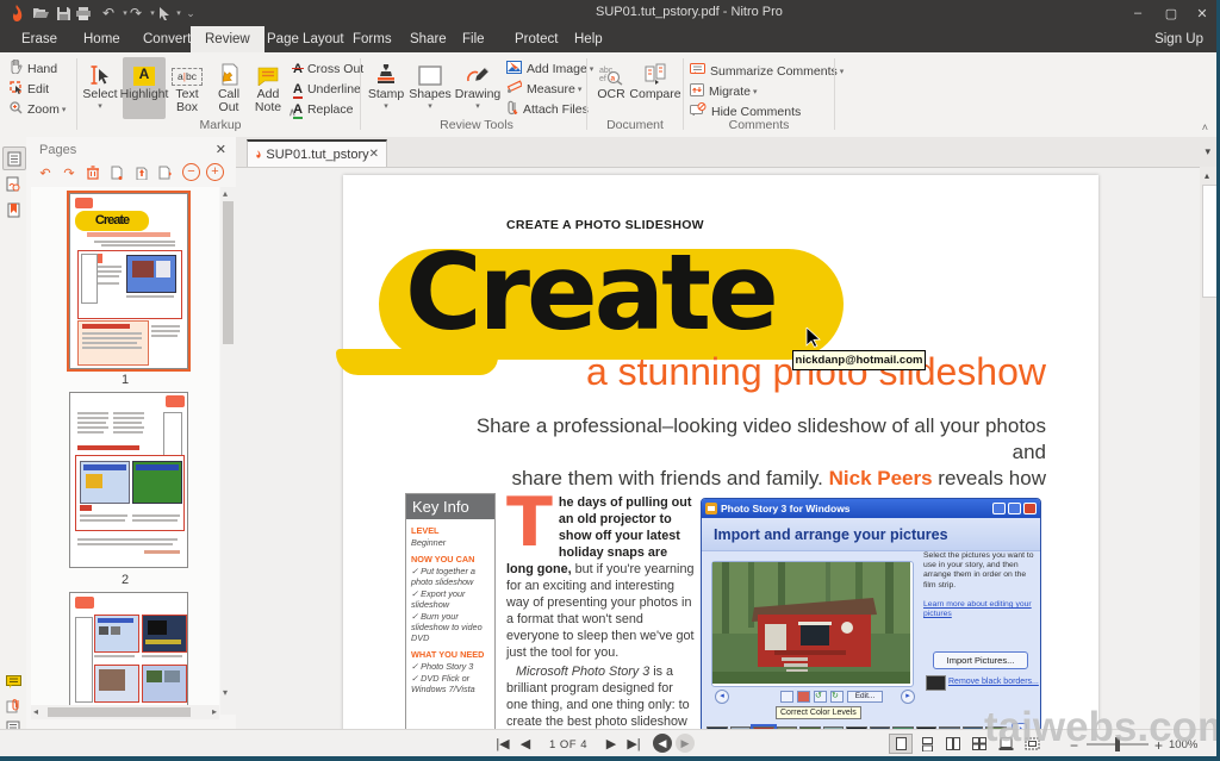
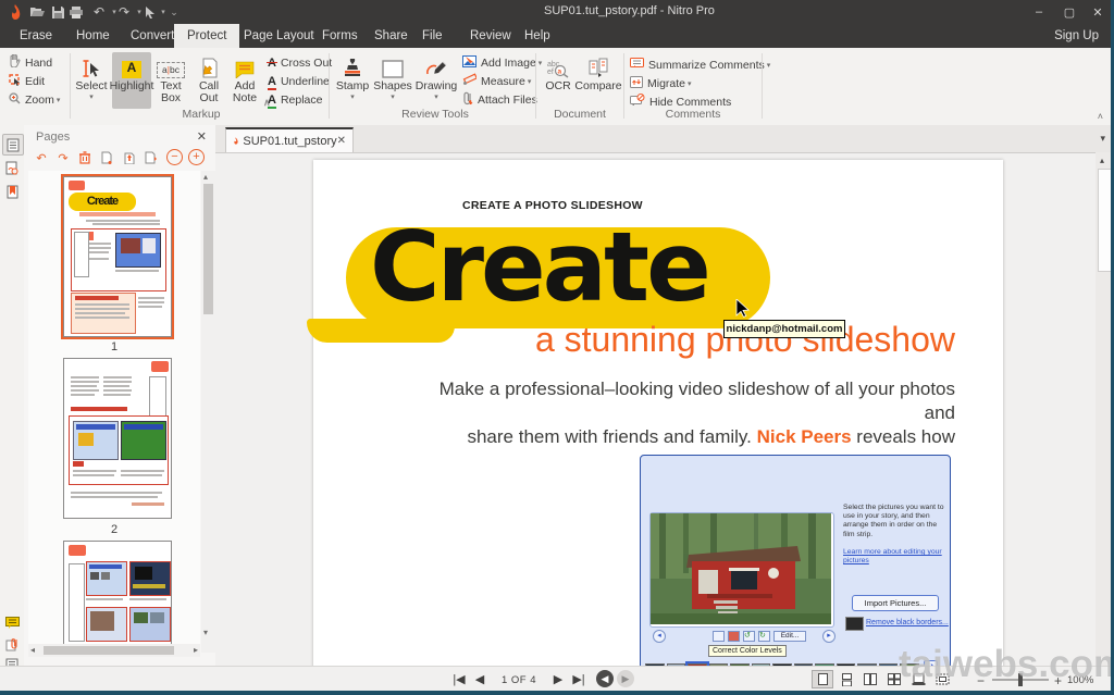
  ↶
  ↷
  ⌄
  SUP01.tut_pstory.pdf - Nitro Pro
  –
  ▢
  ✕
  Erase
  Home
  Convert
- Review
+ Protect
  Page Layout
  Forms
  Share
  File
- Protect
+ Review
  Help
  Sign Up
  Hand
  Edit
  Zoom
  Select
  A
  Highlight
  a|bc
  Text
  Box
  Call
  Out
  Add
  Note
  A
  Cross Out
  A
  Underline
  ∧
  A
  Replace
  Markup
  Stamp
  Shapes
  Drawing
  Add Image
  Measure
  Attach File
  Review Tools
  OCR
  Compare
  Document
  Summarize Comment
  Migrate
  Hide Comments
  Comments
  ˄
  Pages
  ✕
  ↶
  ↷
  −
  +
  Create
  1
  2
  ▴
  ▾
  ◂
  ▸
  SUP01.tut_pstory
  ✕
  ▾
  CREATE A PHOTO SLIDESHOW
  Create
  a stunning photo slideshow
- Share a professional–looking video slideshow of all your photos and
+ Make a professional–looking video slideshow of all your photos and
  share them with friends and family. Nick Peers reveals how
  nickdanp@hotmail.com
- Key Info
- LEVEL
- Beginner
- NOW YOU CAN
- ✓ Put together a photo slideshow
- ✓ Export your slideshow
- ✓ Burn your slideshow to video DVD
- WHAT YOU NEED
- ✓ Photo Story 3
- ✓ DVD Flick or Windows 7/Vista
- T
- he days of pulling out an old projector to show off your latest holiday snaps are long gone, but if you're yearning for an exciting and interesting way of presenting your photos in a format that won't send everyone to sleep then we've got just the tool for you.
- Microsoft Photo Story 3 is a brilliant program designed for one thing, and one thing only: to create the best photo slideshow
- Photo Story 3 for Windows
- Import and arrange your pictures
  Import Pictures...
  ▴
  |◀
  ◀
  1 OF 4
  ▶
  ▶|
  ◀
  ▶
  −
  +
  100%
  taiwebs.co
